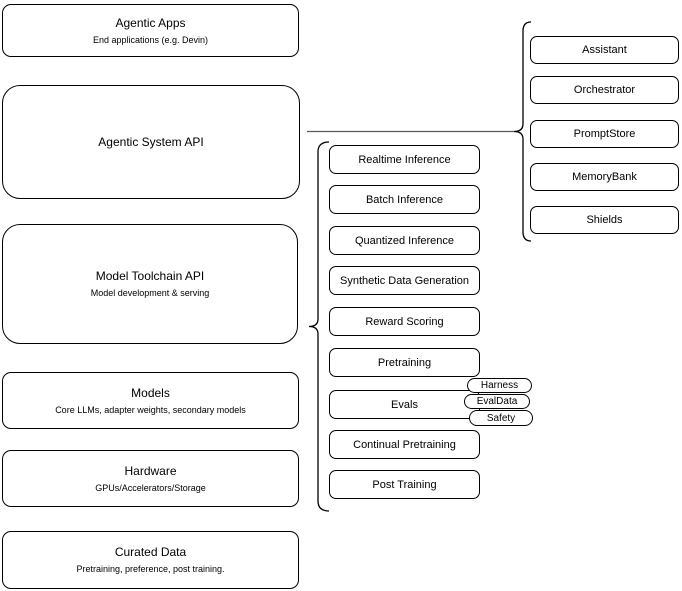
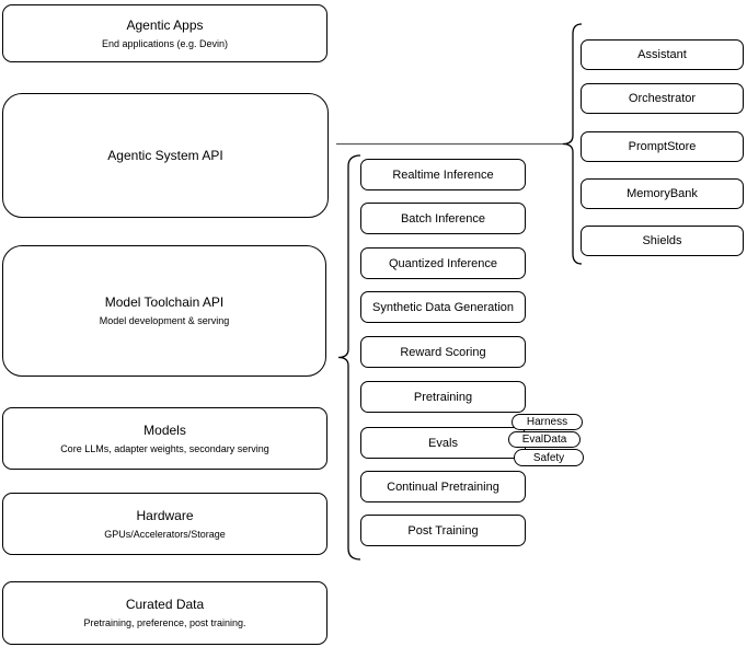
  Agentic Apps
  End applications (e.g. Devin)
  Agentic System API
  Model Toolchain API
  Model development & serving
  Models
- Core LLMs, adapter weights, secondary models
+ Core LLMs, adapter weights, secondary serving
  Hardware
  GPUs/Accelerators/Storage
  Curated Data
  Pretraining, preference, post training.
  Realtime Inference
  Batch Inference
  Quantized Inference
  Synthetic Data Generation
  Reward Scoring
  Pretraining
  Evals
  Continual Pretraining
  Post Training
  Harness
  EvalData
  Safety
  Assistant
  Orchestrator
  PromptStore
  MemoryBank
  Shields
